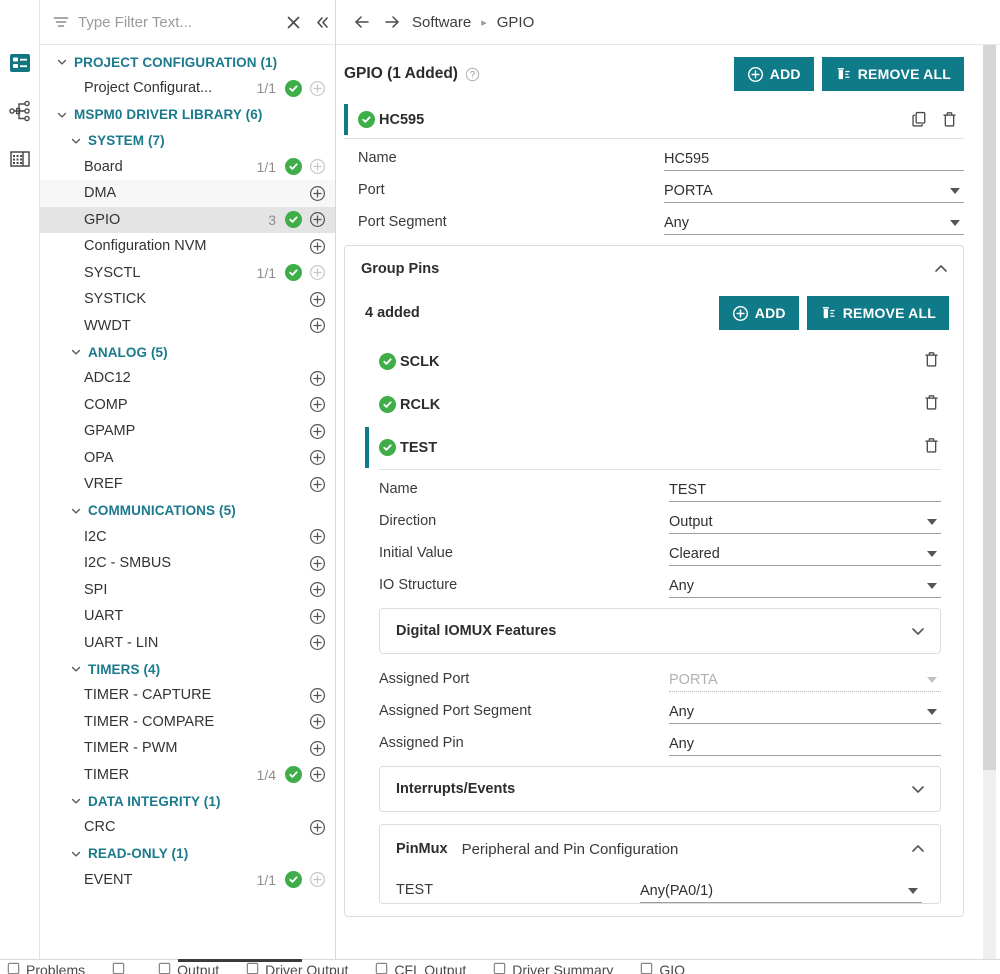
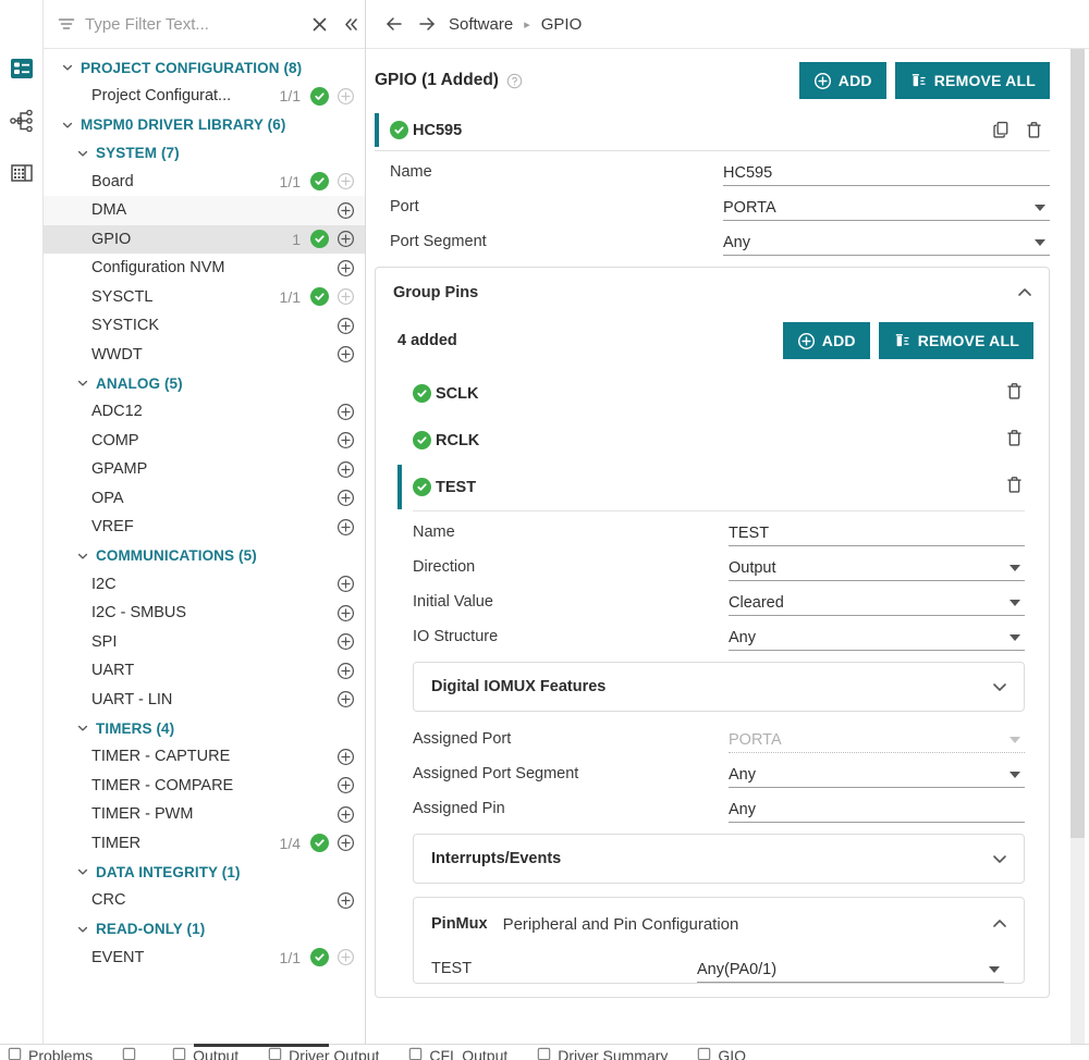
  Type Filter Text...
- PROJECT CONFIGURATION (1)
+ PROJECT CONFIGURATION (8)
  Project Configurat...
  1/1
  MSPM0 DRIVER LIBRARY (6)
  SYSTEM (7)
  Board
  1/1
  DMA
  GPIO
- 3
+ 1
  Configuration NVM
  SYSCTL
  1/1
  SYSTICK
  WWDT
  ANALOG (5)
  ADC12
  COMP
  GPAMP
  OPA
  VREF
  COMMUNICATIONS (5)
  I2C
  I2C - SMBUS
  SPI
  UART
  UART - LIN
  TIMERS (4)
  TIMER - CAPTURE
  TIMER - COMPARE
  TIMER - PWM
  TIMER
  1/4
  DATA INTEGRITY (1)
  CRC
  READ-ONLY (1)
  EVENT
  1/1
  Software
  ▸
  GPIO
  GPIO (1 Added)
  ADD
  REMOVE ALL
  HC595
  Name
  HC595
  Port
  PORTA
  Port Segment
  Any
  Group Pins
  4 added
  ADD
  REMOVE ALL
  SCLK
  RCLK
  TEST
  Name
  TEST
  Direction
  Output
  Initial Value
  Cleared
  IO Structure
  Any
  Digital IOMUX Features
  Assigned Port
  PORTA
  Assigned Port Segment
  Any
  Assigned Pin
  Any
  Interrupts/Events
  PinMux
  Peripheral and Pin Configuration
  TEST
  Any(PA0/1)
  Problems
  Output
  Driver Output
  CFL Output
  Driver Summary
  GIO
